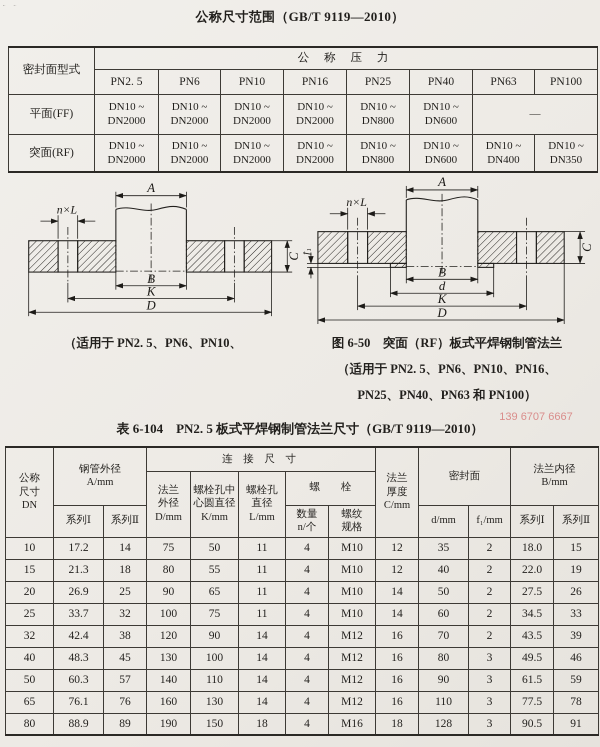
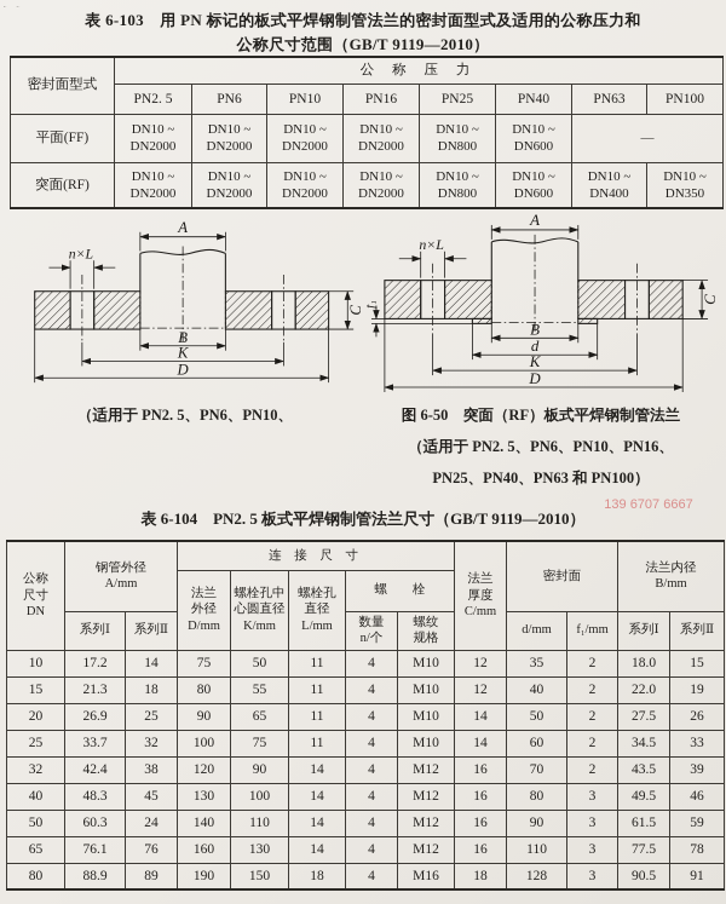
+ 表 6-103 用 PN 标记的板式平焊钢制管法兰的密封面型式及适用的公称压力和
  公称尺寸范围（GB/T 9119—2010）
  密封面型式	公 称 压 力
  PN2. 5	PN6	PN10	PN16	PN25	PN40	PN63	PN100
  平面(FF)	DN10 ~ DN2000	DN10 ~ DN2000	DN10 ~ DN2000	DN10 ~ DN2000	DN10 ~ DN800	DN10 ~ DN600	—
  突面(RF)	DN10 ~ DN2000	DN10 ~ DN2000	DN10 ~ DN2000	DN10 ~ DN2000	DN10 ~ DN800	DN10 ~ DN600	DN10 ~ DN400	DN10 ~ DN350
  A
  n×L
  B
  K
  D
  A
  n×L
  B
  d
  K
  D
  （适用于 PN2. 5、PN6、PN10、
  图 6-50 突面（RF）板式平焊钢制管法兰
  （适用于 PN2. 5、PN6、PN10、PN16、
  PN25、PN40、PN63 和 PN100）
  表 6-104 PN2. 5 板式平焊钢制管法兰尺寸（GB/T 9119—2010）
  139 6707 6667
  公称 尺寸 DN	钢管外径 A/mm	连 接 尺 寸	法兰 厚度 C/mm	密封面	法兰内径 B/mm
  法兰 外径 D/mm	螺栓孔中 心圆直径 K/mm	螺栓孔 直径 L/mm	螺 栓
  系列Ⅰ	系列Ⅱ	数量 n/个	螺纹 规格	d/mm	f₁/mm	系列Ⅰ	系列Ⅱ
  10	17.2	14	75	50	11	4	M10	12	35	2	18.0	15
  15	21.3	18	80	55	11	4	M10	12	40	2	22.0	19
  20	26.9	25	90	65	11	4	M10	14	50	2	27.5	26
  25	33.7	32	100	75	11	4	M10	14	60	2	34.5	33
  32	42.4	38	120	90	14	4	M12	16	70	2	43.5	39
  40	48.3	45	130	100	14	4	M12	16	80	3	49.5	46
- 50	60.3	57	140	110	14	4	M12	16	90	3	61.5	59
+ 50	60.3	24	140	110	14	4	M12	16	90	3	61.5	59
  65	76.1	76	160	130	14	4	M12	16	110	3	77.5	78
  80	88.9	89	190	150	18	4	M16	18	128	3	90.5	91
